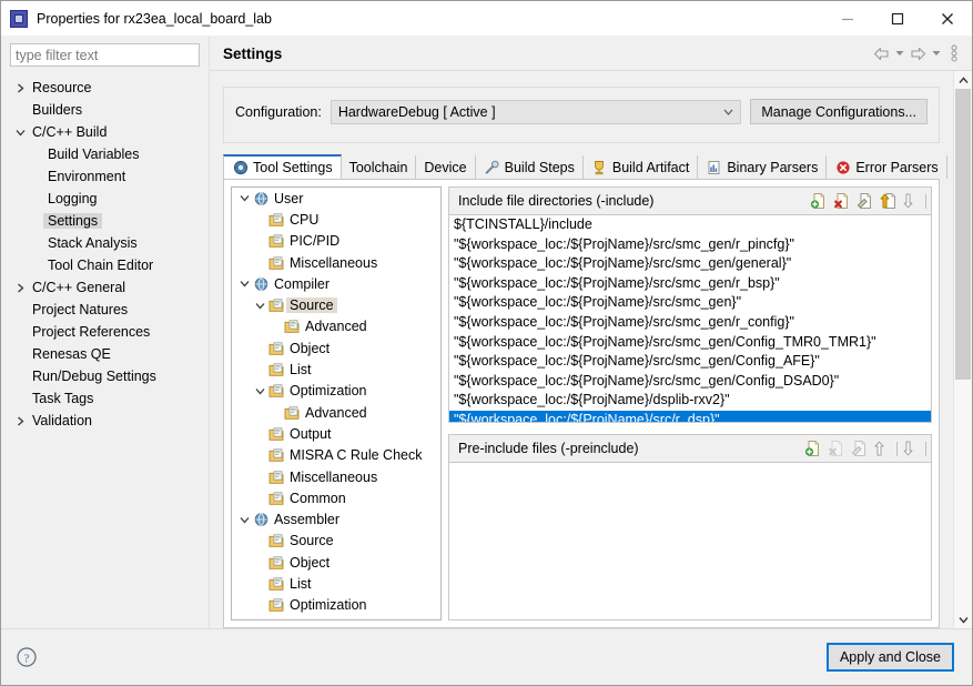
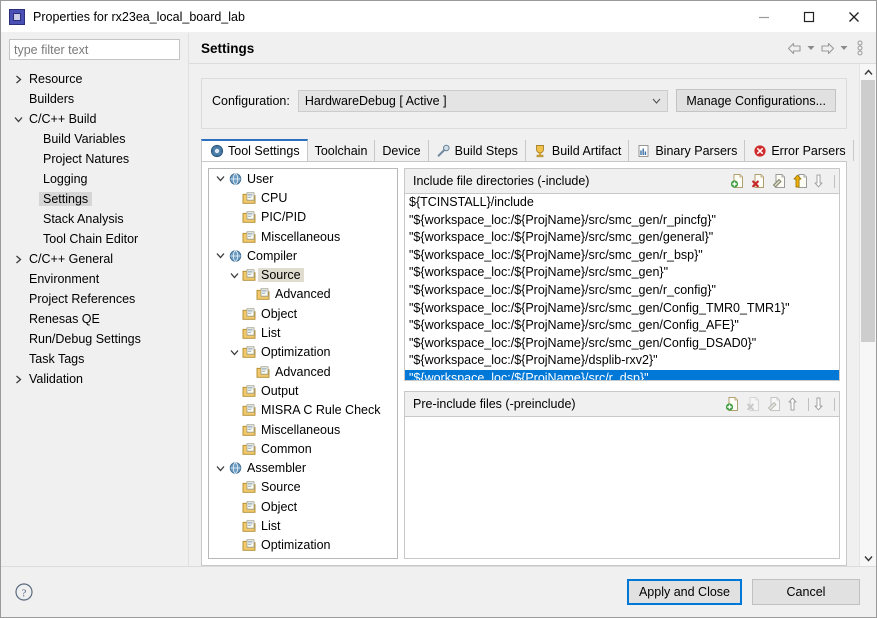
  Properties for rx23ea_local_board_lab
  type filter text
  Resource
  Builders
  C/C++ Build
  Build Variables
- Environment
+ Project Natures
  Logging
  Settings
  Stack Analysis
  Tool Chain Editor
  C/C++ General
- Project Natures
+ Environment
  Project References
  Renesas QE
  Run/Debug Settings
  Task Tags
  Validation
  Settings
  Configuration:
  HardwareDebug [ Active ]
  Manage Configurations...
  Tool Settings
  Toolchain
  Device
  Build Steps
  Build Artifact
  Binary Parsers
  Error Parsers
  User
  CPU
  PIC/PID
  Miscellaneous
  Compiler
  Source
  Advanced
  Object
  List
  Optimization
  Advanced
  Output
  MISRA C Rule Check
  Miscellaneous
  Common
  Assembler
  Source
  Object
  List
  Optimization
  Include file directories (-include)
  ${TCINSTALL}/include
  "${workspace_loc:/${ProjName}/src/smc_gen/r_pincfg}"
  "${workspace_loc:/${ProjName}/src/smc_gen/general}"
  "${workspace_loc:/${ProjName}/src/smc_gen/r_bsp}"
  "${workspace_loc:/${ProjName}/src/smc_gen}"
  "${workspace_loc:/${ProjName}/src/smc_gen/r_config}"
  "${workspace_loc:/${ProjName}/src/smc_gen/Config_TMR0_TMR1}"
  "${workspace_loc:/${ProjName}/src/smc_gen/Config_AFE}"
  "${workspace_loc:/${ProjName}/src/smc_gen/Config_DSAD0}"
  "${workspace_loc:/${ProjName}/dsplib-rxv2}"
  "${workspace_loc:/${ProjName}/src/r_dsp}"
  Pre-include files (-preinclude)
  ?
  Apply and Close
+ Cancel
